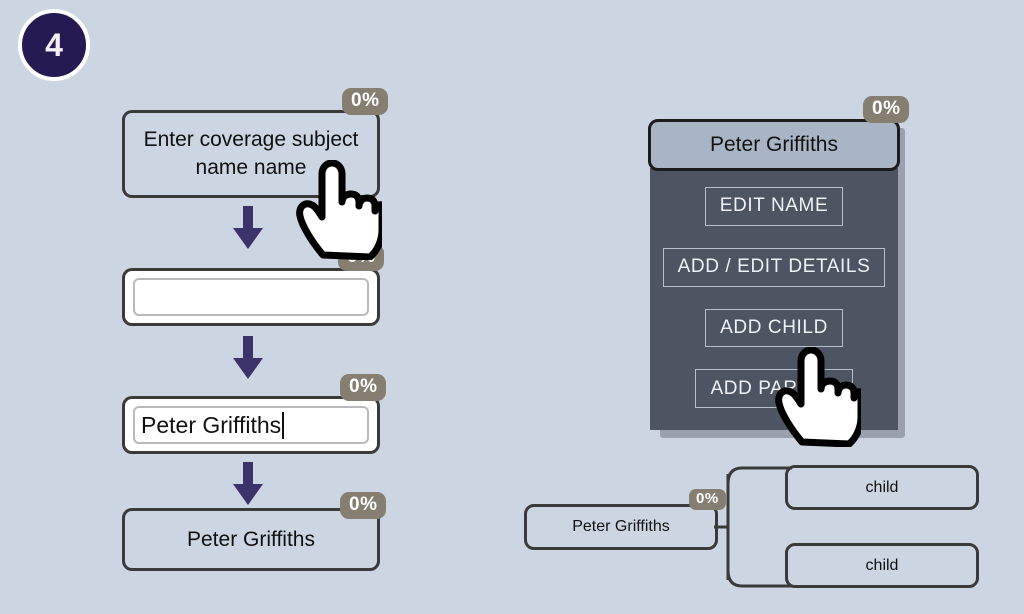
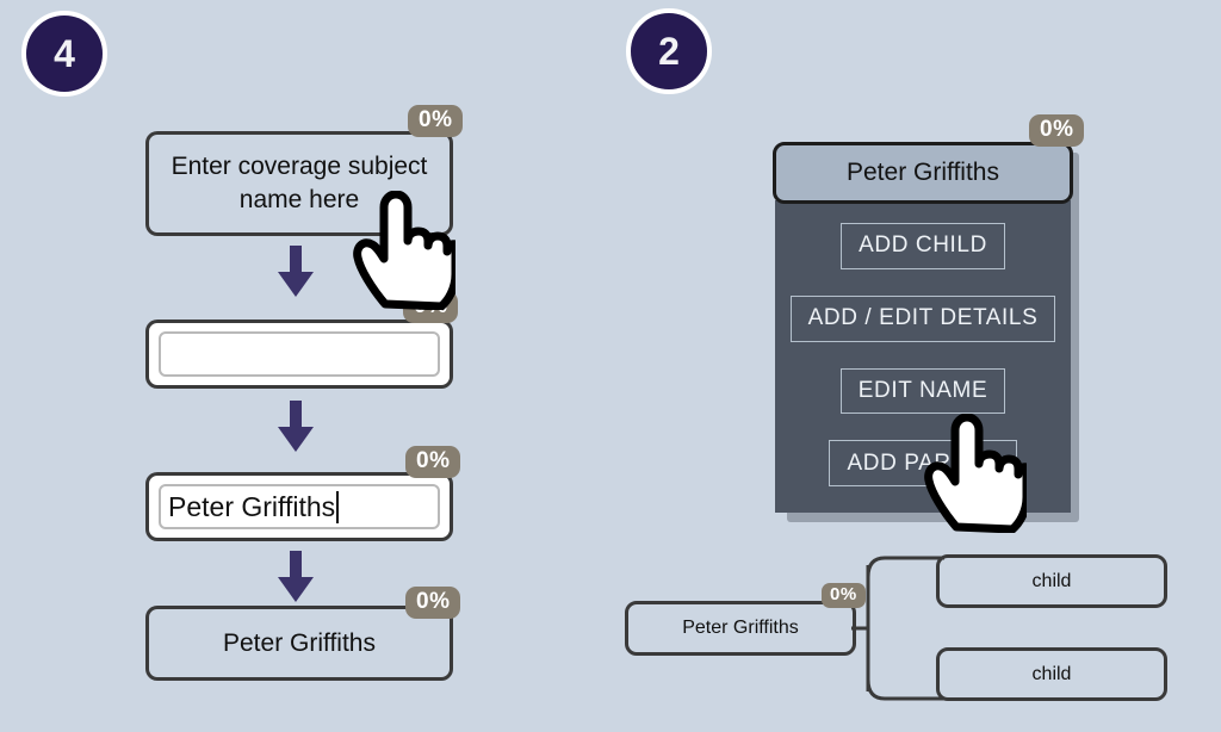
  4
- Enter coverage subject name name
+ Enter coverage subject name here
  0%
  Peter Griffiths
  0%
  Peter Griffiths
  0%
+ 2
  Peter Griffiths
  0%
- EDIT NAME
+ ADD CHILD
  ADD / EDIT DETAILS
- ADD CHILD
+ EDIT NAME
  Peter Griffiths
  0%
  child
  child
